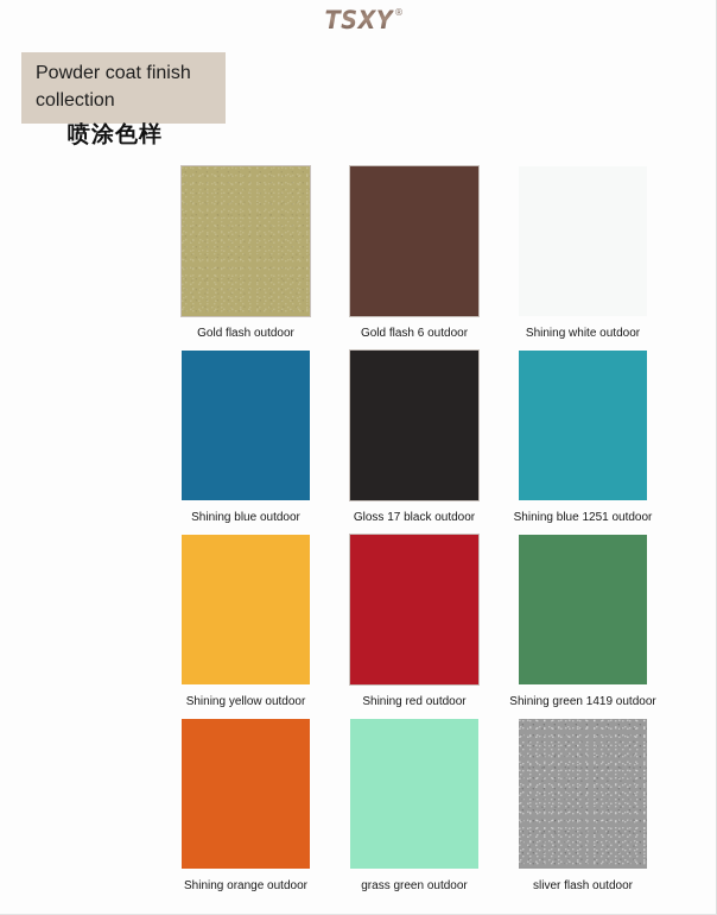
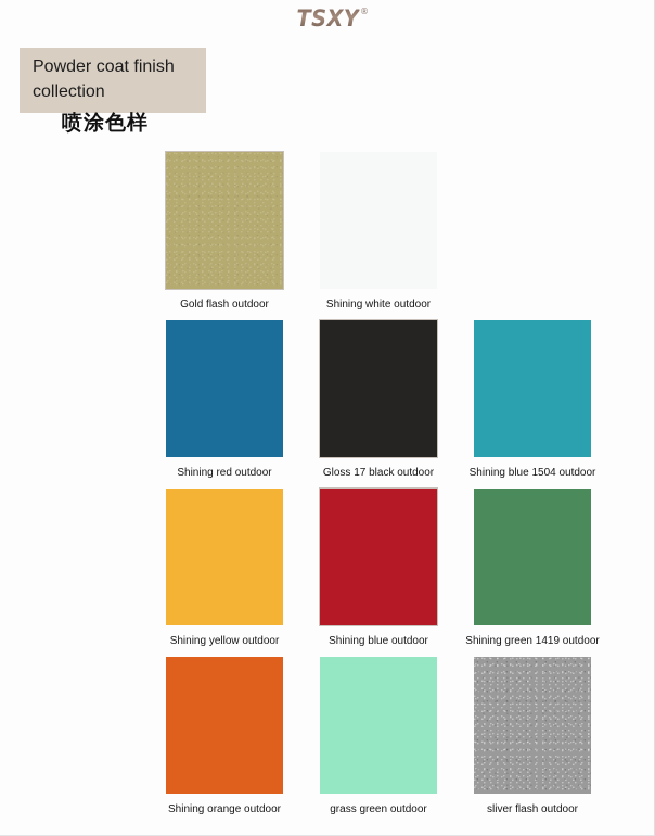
  TSXY
  ®
  Powder coat finish
  collection
  喷涂色样
  Gold flash outdoor
- Gold flash 6 outdoor
  Shining white outdoor
- Shining blue outdoor
+ Shining red outdoor
  Gloss 17 black outdoor
- Shining blue 1251 outdoor
+ Shining blue 1504 outdoor
  Shining yellow outdoor
- Shining red outdoor
+ Shining blue outdoor
  Shining green 1419 outdoor
  Shining orange outdoor
  grass green outdoor
  sliver flash outdoor
